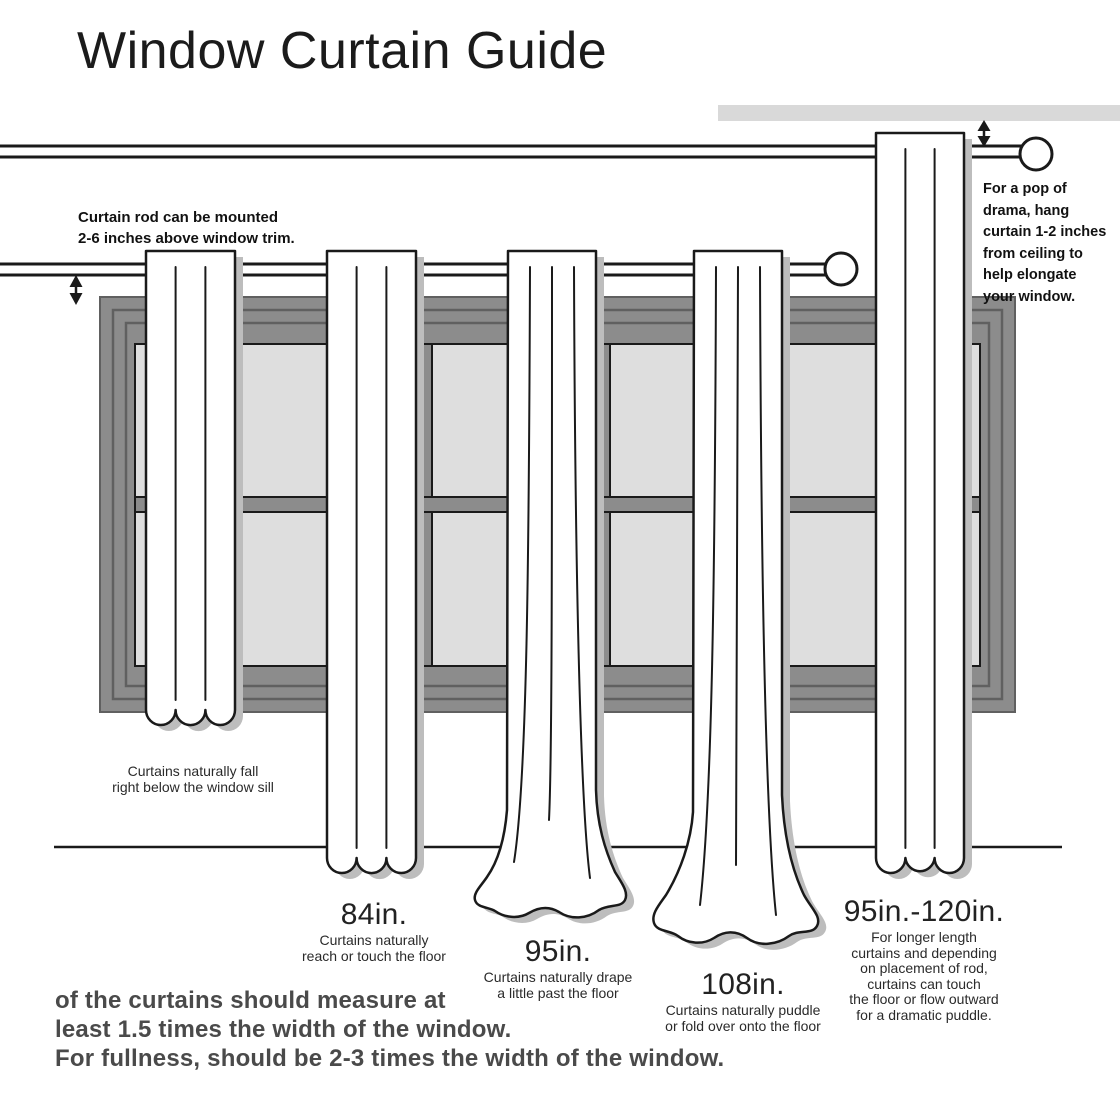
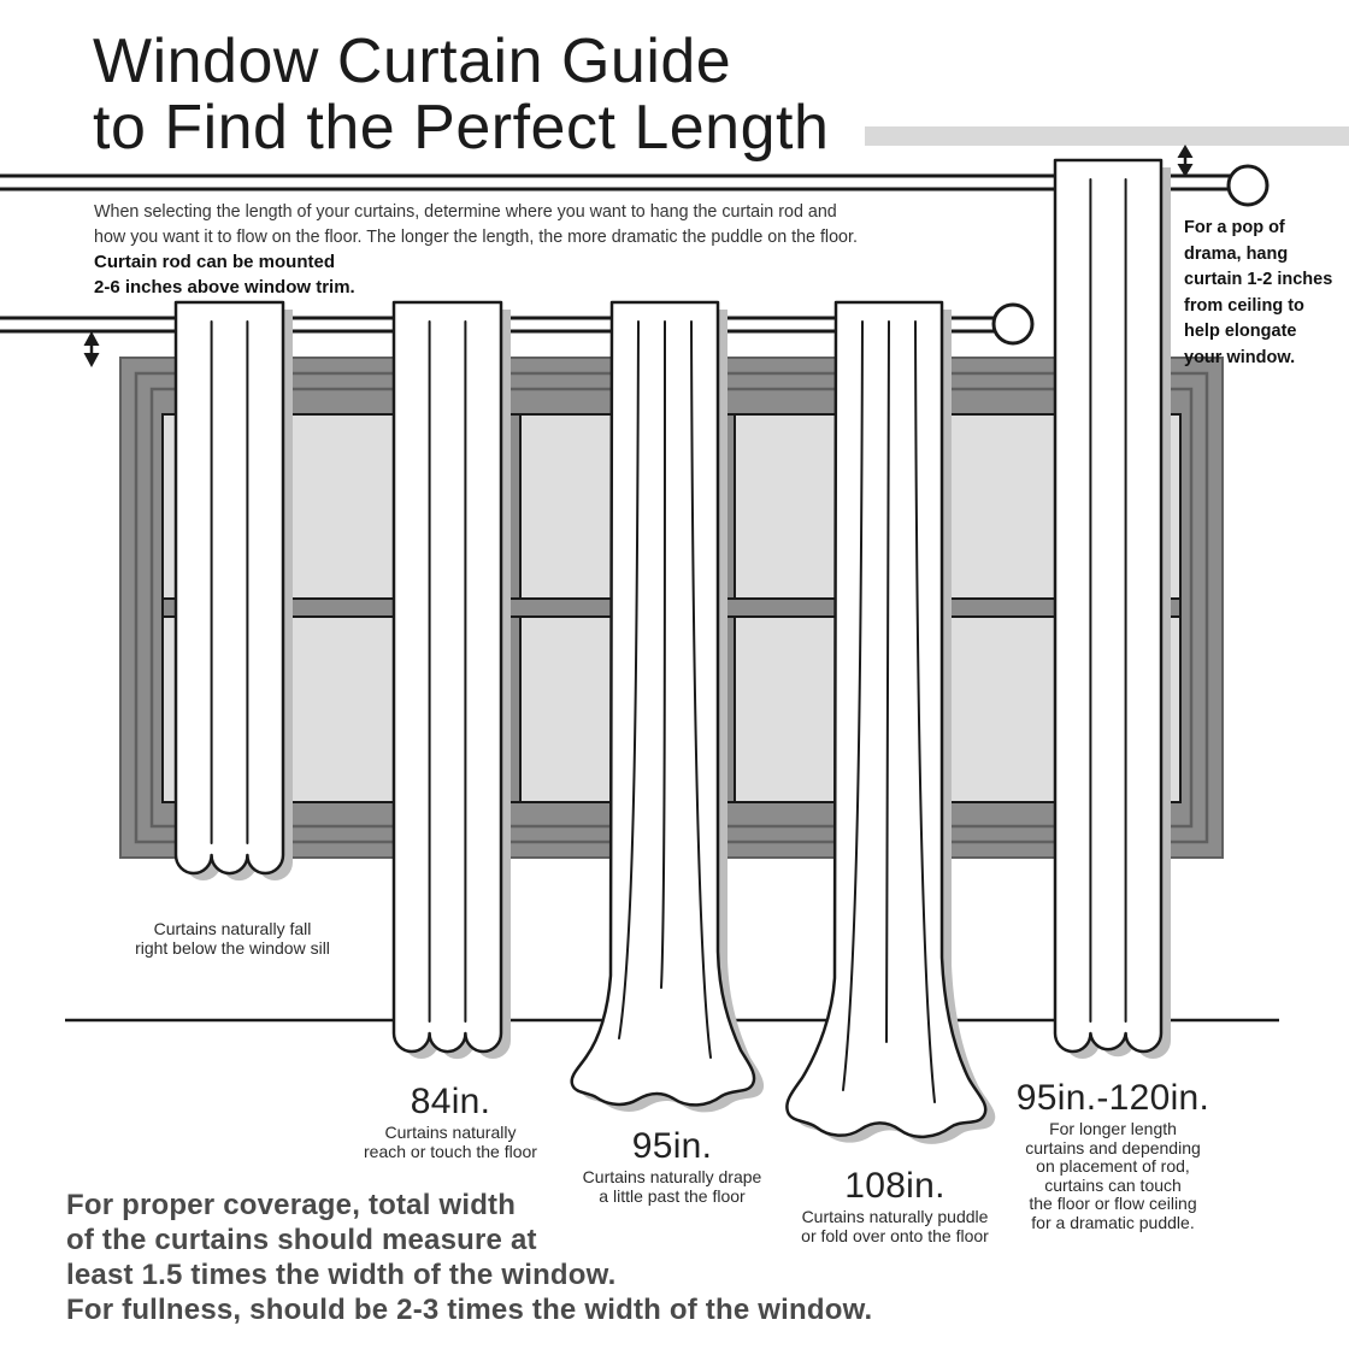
  Window Curtain Guide
+ to Find the Perfect Length
+ When selecting the length of your curtains, determine where you want to hang the curtain rod and
+ how you want it to flow on the floor. The longer the length, the more dramatic the puddle on the floor.
  Curtain rod can be mounted
  2-6 inches above window trim.
  For a pop of
  drama, hang
  curtain 1-2 inches
  from ceiling to
  help elongate
  your window.
  Curtains naturally fall
  right below the window sill
  84in.
  Curtains naturally
  reach or touch the floor
  95in.
  Curtains naturally drape
  a little past the floor
  108in.
  Curtains naturally puddle
  or fold over onto the floor
  95in.-120in.
  For longer length
  curtains and depending
  on placement of rod,
  curtains can touch
- the floor or flow outward
+ the floor or flow ceiling
  for a dramatic puddle.
+ For proper coverage, total width
  of the curtains should measure at
  least 1.5 times the width of the window.
  For fullness, should be 2-3 times the width of the window.
